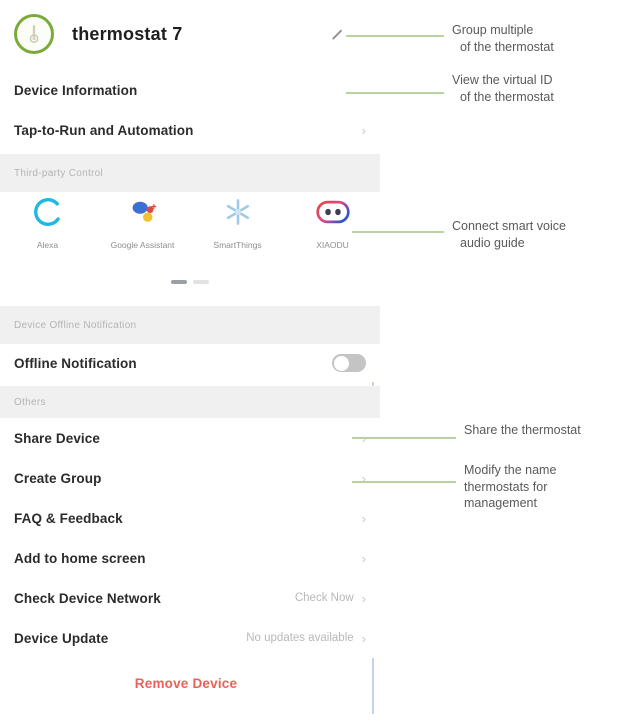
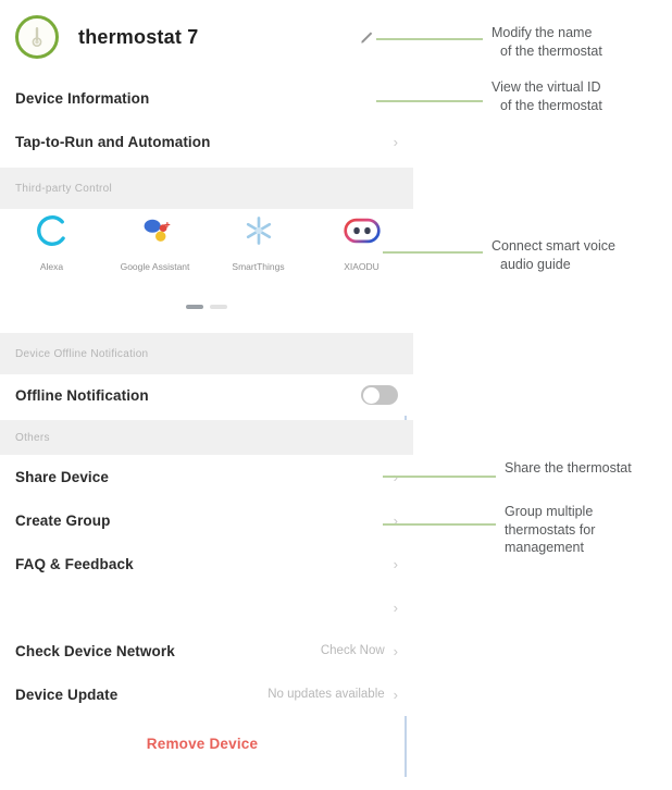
  thermostat 7
  Device Information
  Tap-to-Run and Automation
  ›
  Third-party Control
  Alexa
  Google Assistant
  SmartThings
  XIAODU
  Device Offline Notification
  Offline Notification
  Others
  Share Device
  Create Group
  ›
  FAQ & Feedback
  ›
- Add to home screen
  ›
  Check Device Network
  Check Now
  ›
  Device Update
  No updates available
  ›
  Remove Device
- Group multiple
+ Modify the name
  of the thermostat
  View the virtual ID
  of the thermostat
  Connect smart voice
  audio guide
  Share the thermostat
- Modify the name
+ Group multiple
  thermostats for
  management
